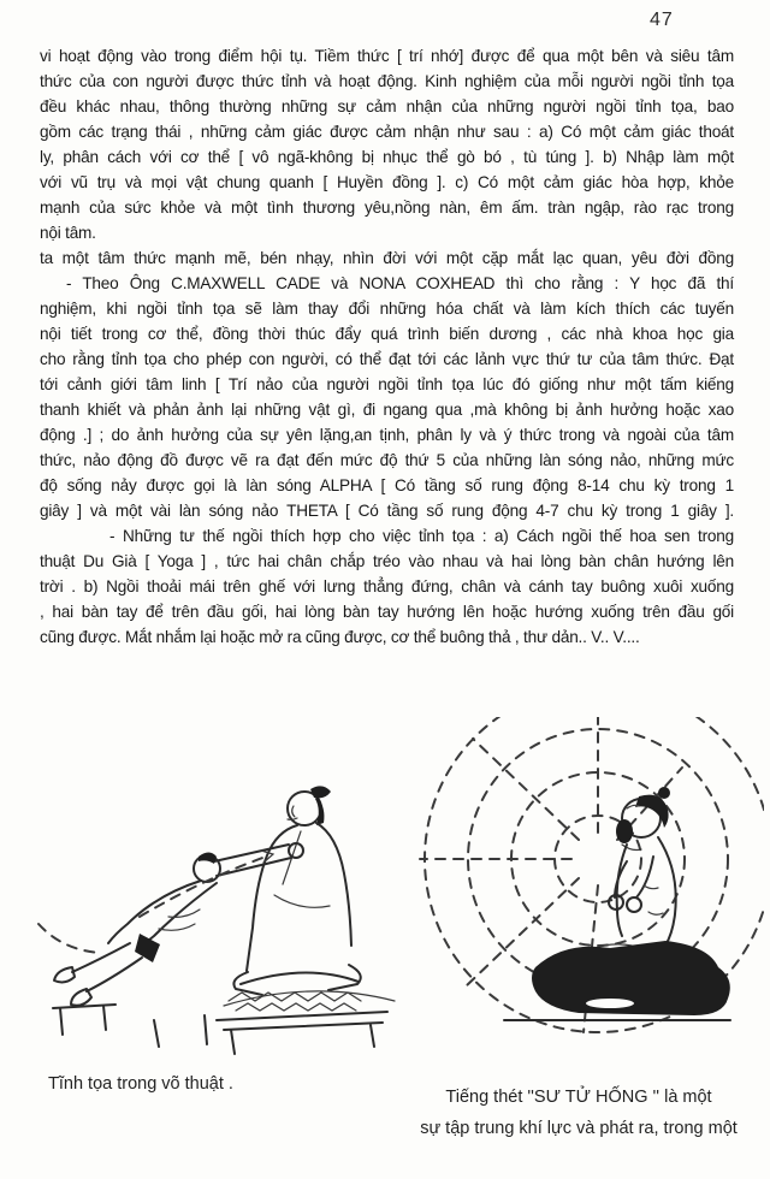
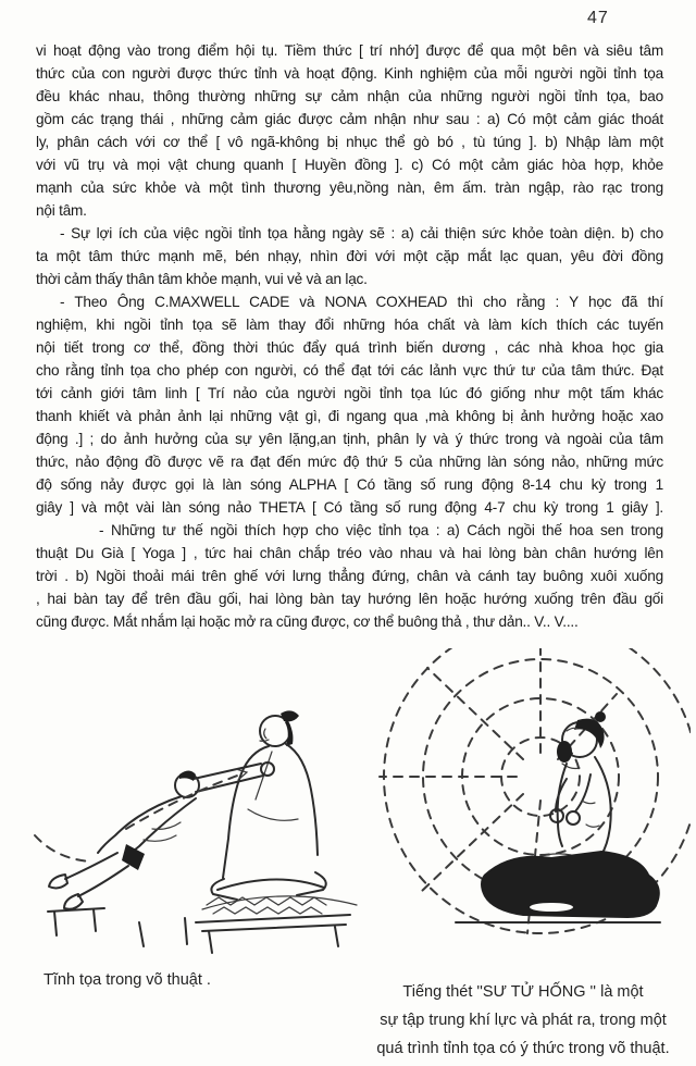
  47
  vi hoạt động vào trong điểm hội tụ. Tiềm thức [ trí nhớ] được để qua một bên và siêu tâm
  thức của con người được thức tỉnh và hoạt động. Kinh nghiệm của mỗi người ngồi tỉnh tọa
  đều khác nhau, thông thường những sự cảm nhận của những người ngồi tỉnh tọa, bao
  gồm các trạng thái , những cảm giác được cảm nhận như sau : a) Có một cảm giác thoát
  ly, phân cách với cơ thể [ vô ngã-không bị nhục thể gò bó , tù túng ]. b) Nhập làm một
  với vũ trụ và mọi vật chung quanh [ Huyền đồng ]. c) Có một cảm giác hòa hợp, khỏe
  mạnh của sức khỏe và một tình thương yêu,nồng nàn, êm ấm. tràn ngập, rào rạc trong
  nội tâm.
+ - Sự lợi ích của việc ngồi tỉnh tọa hằng ngày sẽ : a) cải thiện sức khỏe toàn diện. b) cho
  ta một tâm thức mạnh mẽ, bén nhạy, nhìn đời với một cặp mắt lạc quan, yêu đời đồng
+ thời cảm thấy thân tâm khỏe mạnh, vui vẻ và an lạc.
  - Theo Ông C.MAXWELL CADE và NONA COXHEAD thì cho rằng : Y học đã thí
  nghiệm, khi ngồi tỉnh tọa sẽ làm thay đổi những hóa chất và làm kích thích các tuyến
  nội tiết trong cơ thể, đồng thời thúc đẩy quá trình biến dương , các nhà khoa học gia
  cho rằng tỉnh tọa cho phép con người, có thể đạt tới các lảnh vực thứ tư của tâm thức. Đạt
- tới cảnh giới tâm linh [ Trí nảo của người ngồi tỉnh tọa lúc đó giống như một tấm kiếng
+ tới cảnh giới tâm linh [ Trí nảo của người ngồi tỉnh tọa lúc đó giống như một tấm khác
  thanh khiết và phản ảnh lại những vật gì, đi ngang qua ,mà không bị ảnh hưởng hoặc xao
  động .] ; do ảnh hưởng của sự yên lặng,an tịnh, phân ly và ý thức trong và ngoài của tâm
  thức, nảo động đồ được vẽ ra đạt đến mức độ thứ 5 của những làn sóng nảo, những mức
  độ sống nảy được gọi là làn sóng ALPHA [ Có tầng số rung động 8-14 chu kỳ trong 1
  giây ] và một vài làn sóng nảo THETA [ Có tầng số rung động 4-7 chu kỳ trong 1 giây ].
  - Những tư thế ngồi thích hợp cho việc tỉnh tọa : a) Cách ngồi thế hoa sen trong
  thuật Du Già [ Yoga ] , tức hai chân chắp tréo vào nhau và hai lòng bàn chân hướng lên
  trời . b) Ngồi thoải mái trên ghế với lưng thẳng đứng, chân và cánh tay buông xuôi xuống
  , hai bàn tay để trên đầu gối, hai lòng bàn tay hướng lên hoặc hướng xuống trên đầu gối
  cũng được. Mắt nhắm lại hoặc mở ra cũng được, cơ thể buông thả , thư dản.. V.. V....
  Tĩnh tọa trong võ thuật .
  Tiếng thét ''SƯ TỬ HỐNG '' là một
  sự tập trung khí lực và phát ra, trong một
+ quá trình tỉnh tọa có ý thức trong võ thuật.
